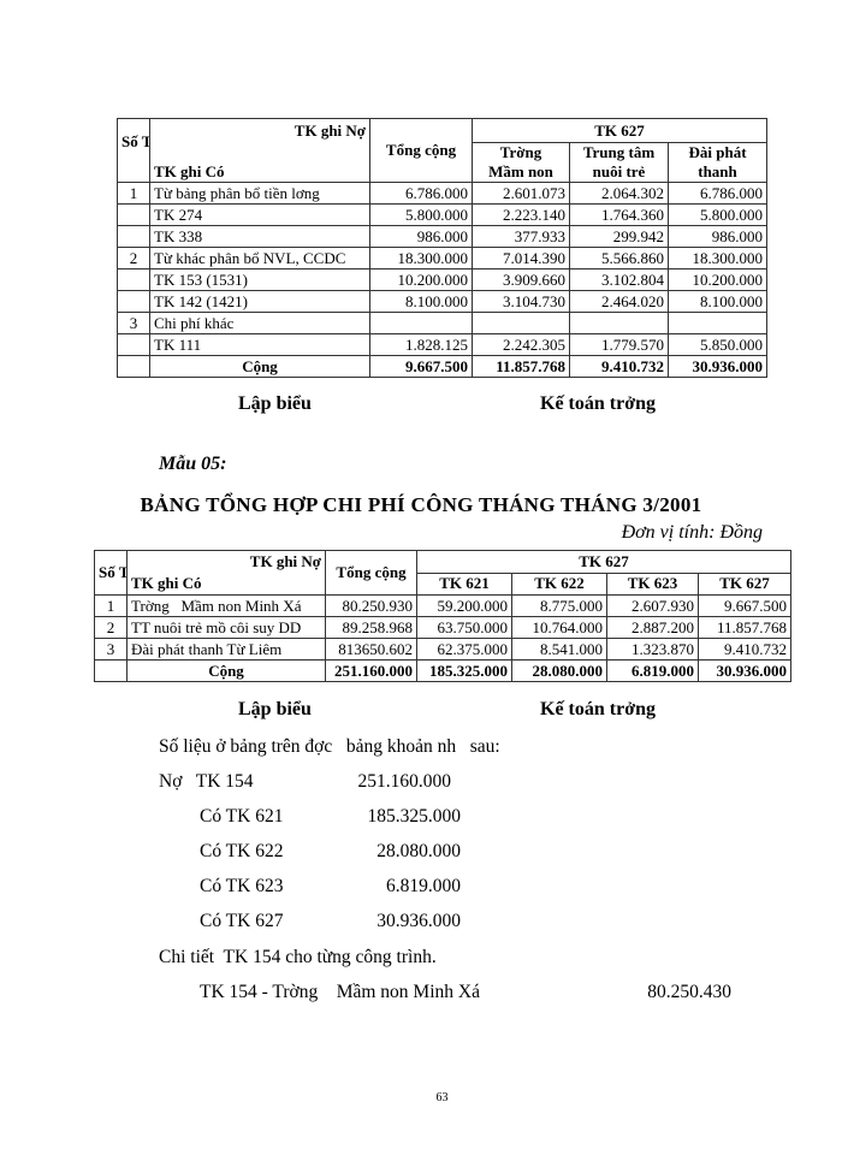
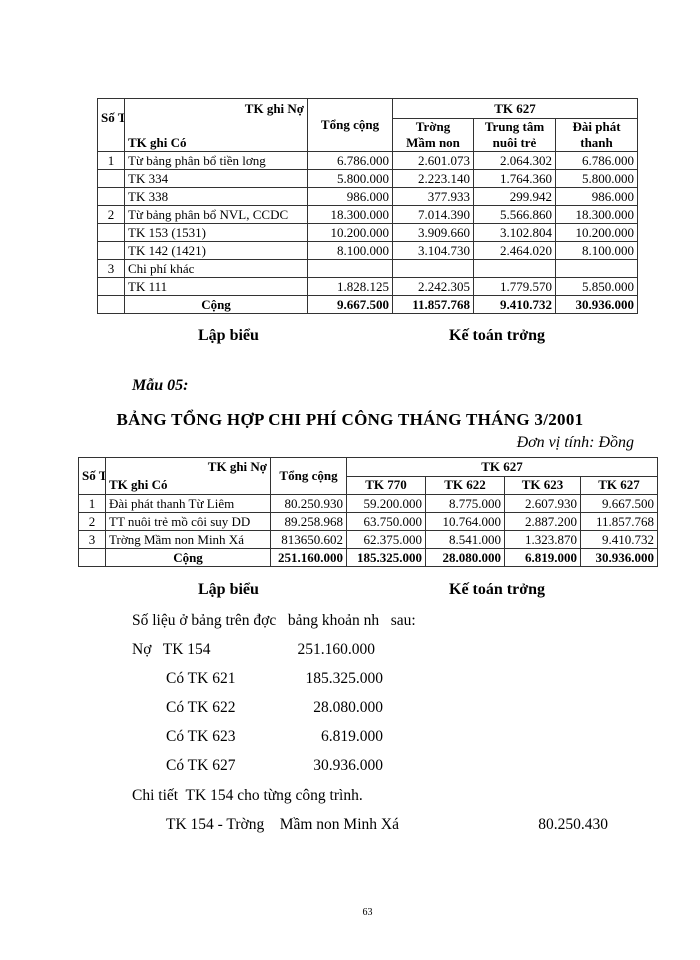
  Số T	TK ghi Nợ TK ghi Có	Tổng cộng	TK 627
  TrờngMầm non	Trung tâmnuôi trẻ	Đài phátthanh
  1	Từ bảng phân bổ tiền lơng	6.786.000	2.601.073	2.064.302	6.786.000
- 	TK 274	5.800.000	2.223.140	1.764.360	5.800.000
+ 	TK 334	5.800.000	2.223.140	1.764.360	5.800.000
  	TK 338	986.000	377.933	299.942	986.000
- 2	Từ khác phân bổ NVL, CCDC	18.300.000	7.014.390	5.566.860	18.300.000
+ 2	Từ bảng phân bổ NVL, CCDC	18.300.000	7.014.390	5.566.860	18.300.000
  	TK 153 (1531)	10.200.000	3.909.660	3.102.804	10.200.000
  	TK 142 (1421)	8.100.000	3.104.730	2.464.020	8.100.000
  3	Chi phí khác
  	TK 111	1.828.125	2.242.305	1.779.570	5.850.000
  	Cộng	9.667.500	11.857.768	9.410.732	30.936.000
  Lập biểu
  Kế toán trởng
  Mẫu 05:
  BẢNG TỔNG HỢP CHI PHÍ CÔNG THÁNG THÁNG 3/2001
  Đơn vị tính: Đồng
  Số T	TK ghi Nợ TK ghi Có	Tổng cộng	TK 627
- TK 621	TK 622	TK 623	TK 627
+ TK 770	TK 622	TK 623	TK 627
- 1	Trờng Mầm non Minh Xá	80.250.930	59.200.000	8.775.000	2.607.930	9.667.500
+ 1	Đài phát thanh Từ Liêm	80.250.930	59.200.000	8.775.000	2.607.930	9.667.500
  2	TT nuôi trẻ mồ côi suy DD	89.258.968	63.750.000	10.764.000	2.887.200	11.857.768
- 3	Đài phát thanh Từ Liêm	813650.602	62.375.000	8.541.000	1.323.870	9.410.732
+ 3	Trờng Mầm non Minh Xá	813650.602	62.375.000	8.541.000	1.323.870	9.410.732
  	Cộng	251.160.000	185.325.000	28.080.000	6.819.000	30.936.000
  Lập biểu
  Kế toán trởng
  Số liệu ở bảng trên đợc bảng khoản nh sau:
  Nợ TK 154
  251.160.000
  Có TK 621
  185.325.000
  Có TK 622
  28.080.000
  Có TK 623
  6.819.000
  Có TK 627
  30.936.000
  Chi tiết TK 154 cho từng công trình.
  TK 154 - Trờng Mầm non Minh Xá
  80.250.430
  63
